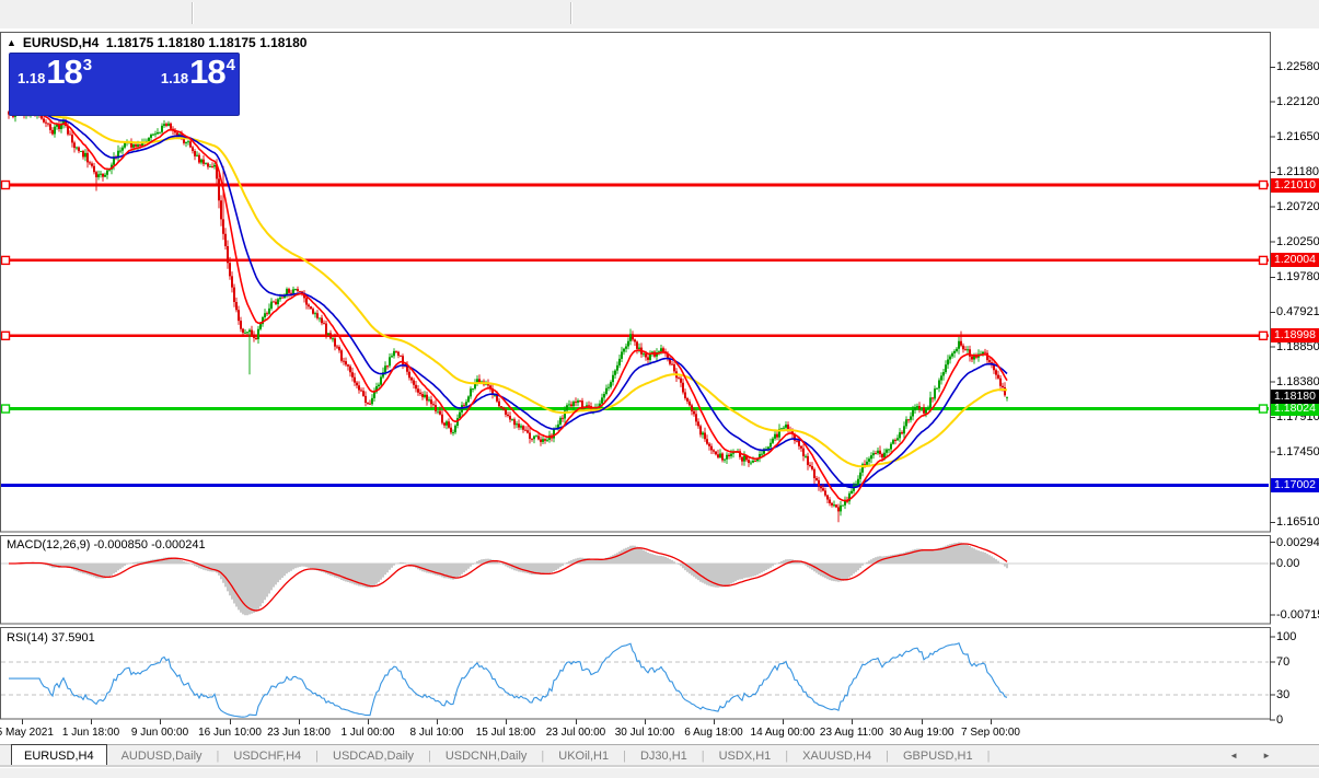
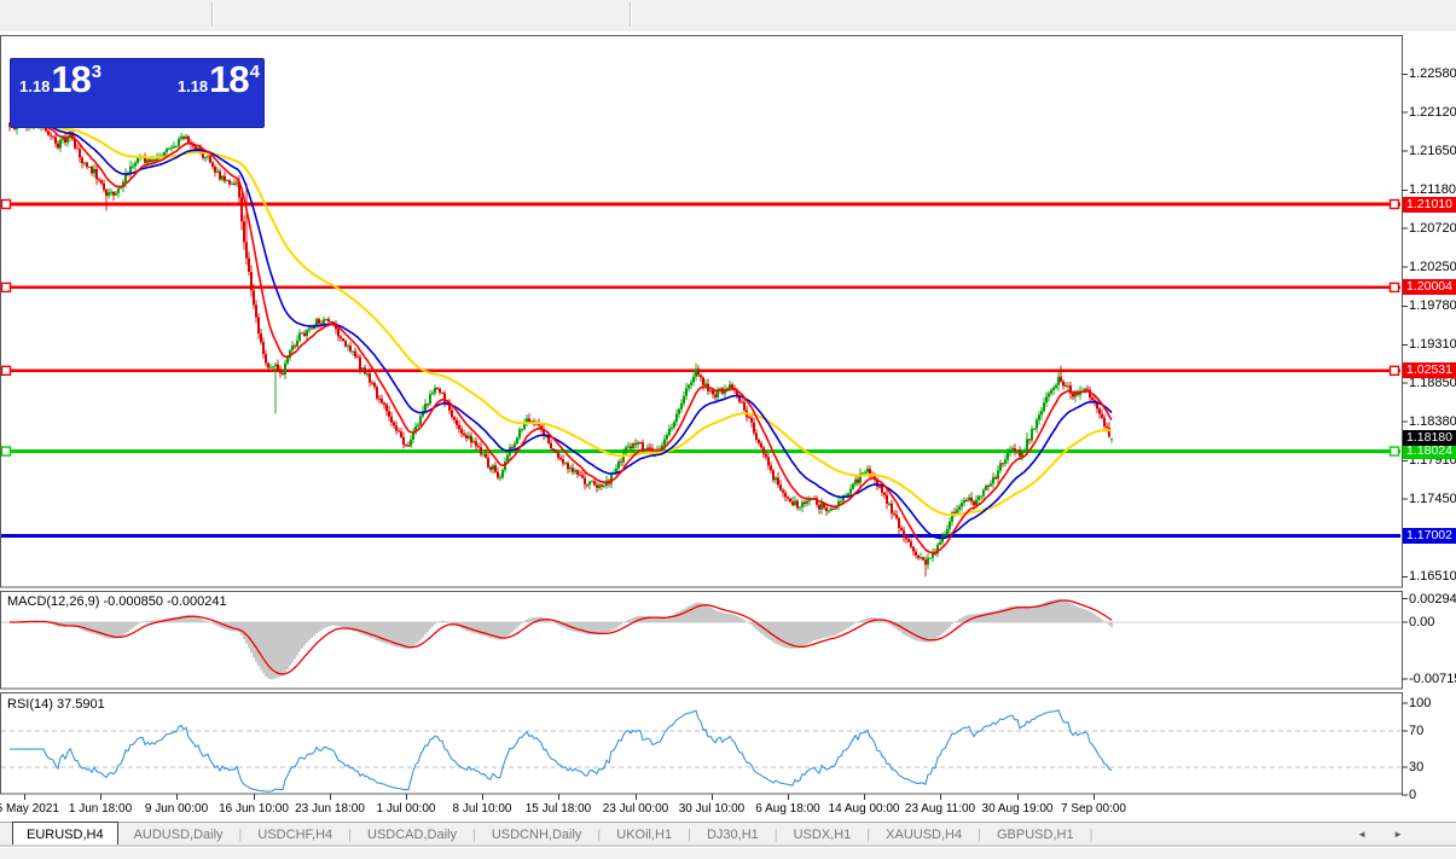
- ▲
- EURUSD,H4 1.18175 1.18180 1.18175 1.18180
  1.18
  18
  3
  1.18
  18
  4
  MACD(12,26,9) -0.000850 -0.000241
  RSI(14) 37.5901
  1.22580
  1.22120
  1.21650
  1.21180
  1.20720
  1.20250
  1.19780
- 0.47921
+ 1.19310
  1.18850
  1.18380
  1.17910
  1.17450
  1.16510
  1.21010
  1.20004
- 1.18998
+ 1.02531
  1.18024
  1.17002
  1.18180
  0.00294
  0.00
  -0.0071
  100
  70
  30
  0
  May 2021
  1 Jun 18:00
  9 Jun 00:00
  16 Jun 10:00
  23 Jun 18:00
  1 Jul 00:00
  8 Jul 10:00
  15 Jul 18:00
  23 Jul 00:00
  30 Jul 10:00
  6 Aug 18:00
  14 Aug 00:00
  23 Aug 11:00
  30 Aug 19:00
  7 Sep 00:00
  EURUSD,H4
  AUDUSD,Daily
  |
  USDCHF,H4
  |
  USDCAD,Daily
  |
  USDCNH,Daily
  |
  UKOil,H1
  |
  DJ30,H1
  |
  USDX,H1
  |
  XAUUSD,H4
  |
  GBPUSD,H1
  |
  ◄
  ►
